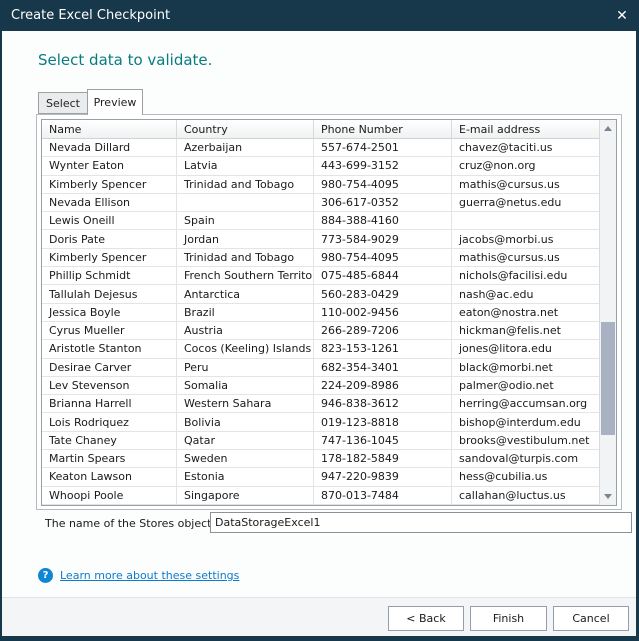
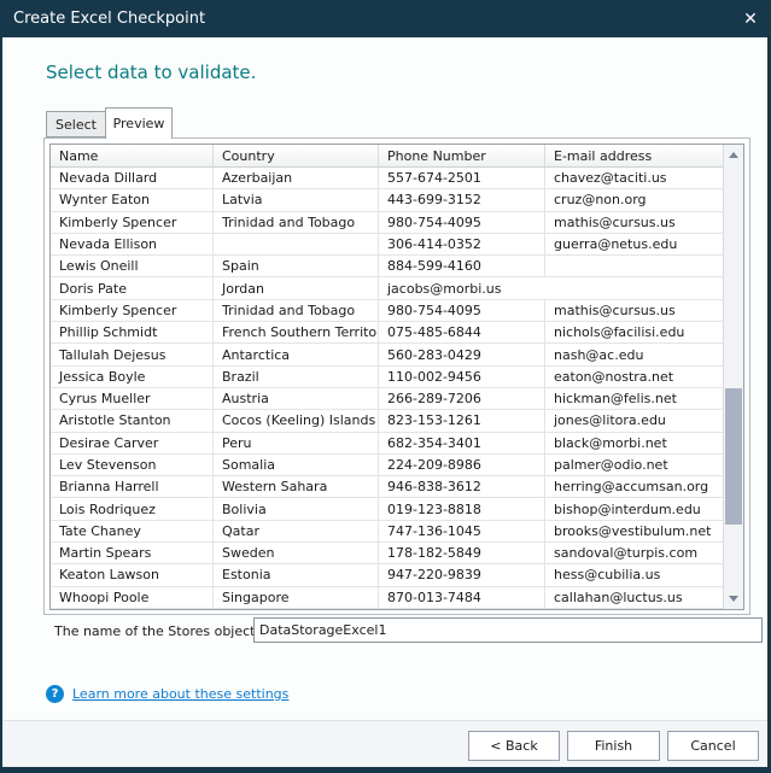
  Create Excel Checkpoint
  ✕
  Select data to validate.
  Select
  Preview
  Name
  Country
  Phone Number
  E-mail address
  Nevada Dillard
  Azerbaijan
  557-674-2501
  chavez@taciti.us
  Wynter Eaton
  Latvia
  443-699-3152
  cruz@non.org
  Kimberly Spencer
  Trinidad and Tobago
  980-754-4095
  mathis@cursus.us
  Nevada Ellison
- 306-617-0352
+ 306-414-0352
  guerra@netus.edu
  Lewis Oneill
  Spain
- 884-388-4160
+ 884-599-4160
  Doris Pate
  Jordan
- 773-584-9029
  jacobs@morbi.us
  Kimberly Spencer
  Trinidad and Tobago
  980-754-4095
  mathis@cursus.us
  Phillip Schmidt
  French Southern Territo
  075-485-6844
  nichols@facilisi.edu
  Tallulah Dejesus
  Antarctica
  560-283-0429
  nash@ac.edu
  Jessica Boyle
  Brazil
  110-002-9456
  eaton@nostra.net
  Cyrus Mueller
  Austria
  266-289-7206
  hickman@felis.net
  Aristotle Stanton
  Cocos (Keeling) Islands
  823-153-1261
  jones@litora.edu
  Desirae Carver
  Peru
  682-354-3401
  black@morbi.net
  Lev Stevenson
  Somalia
  224-209-8986
  palmer@odio.net
  Brianna Harrell
  Western Sahara
  946-838-3612
  herring@accumsan.org
  Lois Rodriquez
  Bolivia
  019-123-8818
  bishop@interdum.edu
  Tate Chaney
  Qatar
  747-136-1045
  brooks@vestibulum.net
  Martin Spears
  Sweden
  178-182-5849
  sandoval@turpis.com
  Keaton Lawson
  Estonia
  947-220-9839
  hess@cubilia.us
  Whoopi Poole
  Singapore
  870-013-7484
  callahan@luctus.us
  The name of the Stores objec
  DataStorageExcel1
  ?
  Learn more about these settings
  < Back
  Finish
  Cancel
